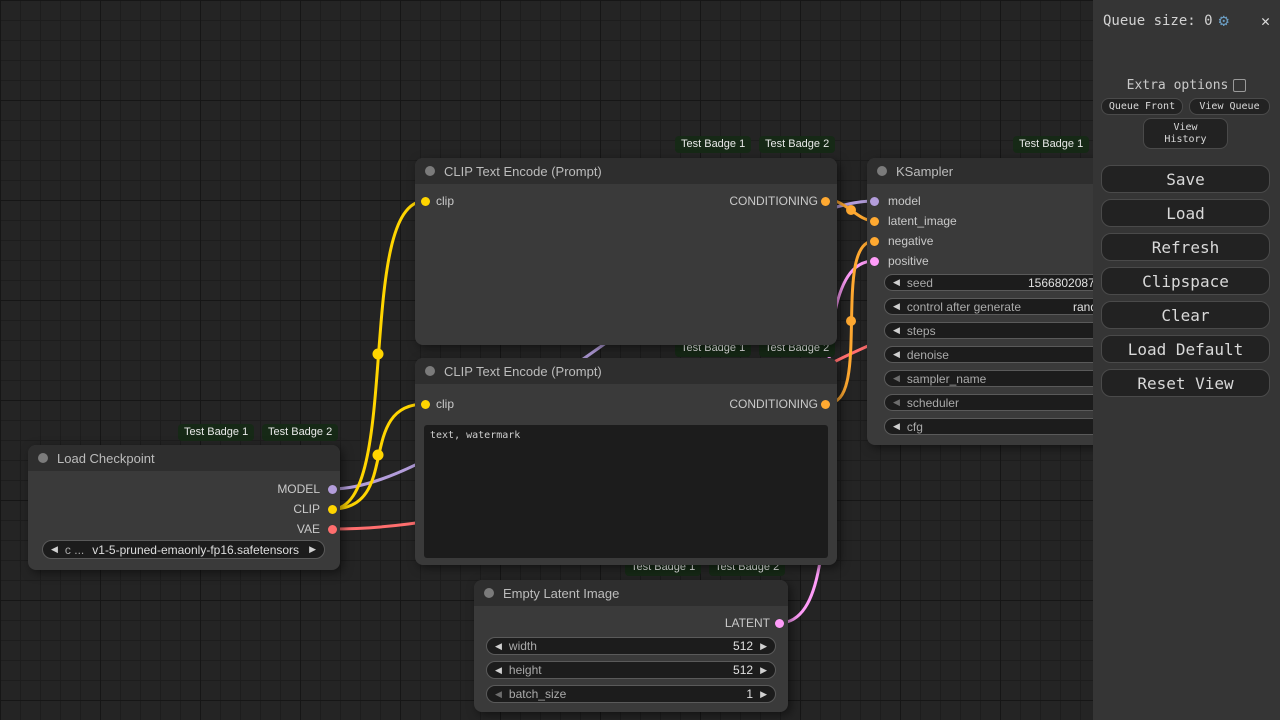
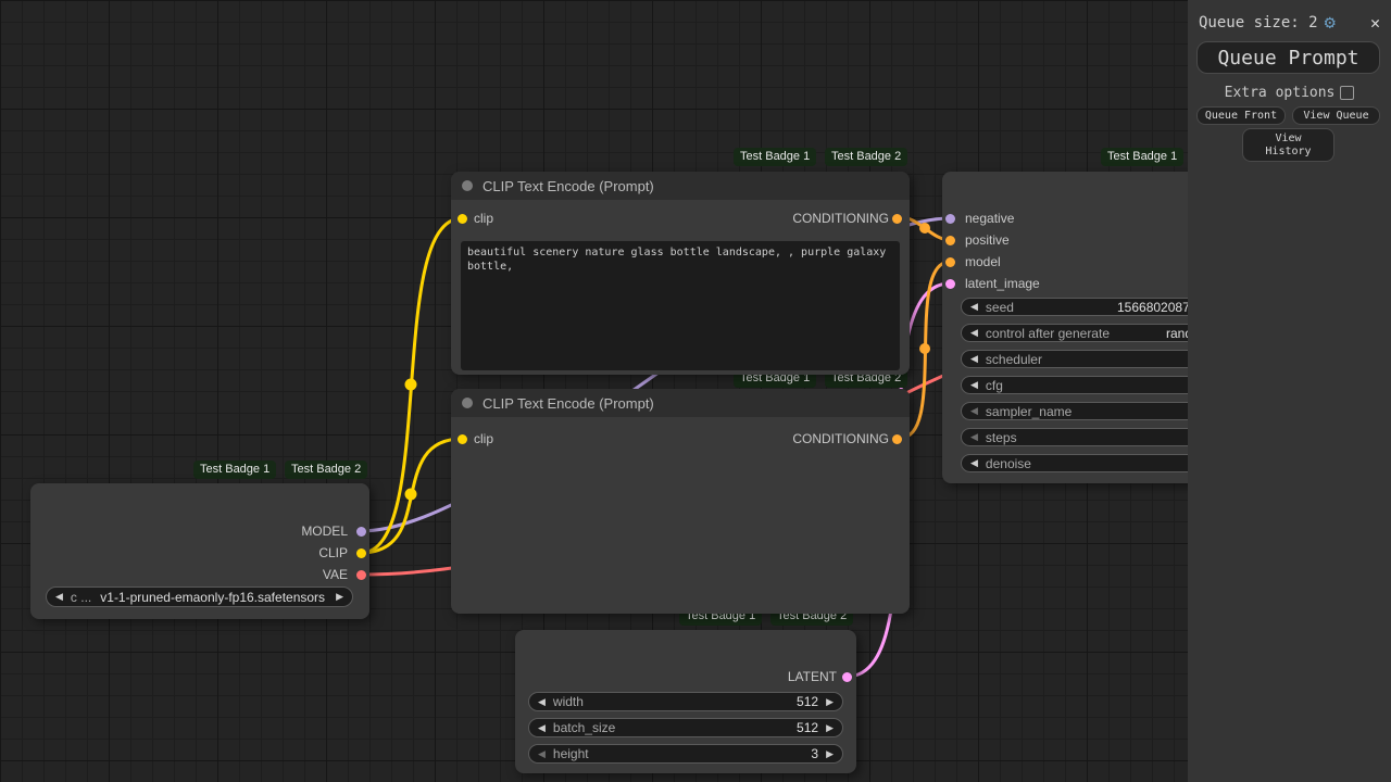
  Test Badge 1
  Test Badge 2
  Test Badge 1
  Test Badge 2
  Test Badge 1
  Test Badge 1
  Test Badge 2
  Test Badge 1
  Test Badge 2
  CLIP Text Encode (Prompt)
  clip
  CONDITIONING
+ beautiful scenery nature glass bottle landscape, , purple galaxy bottle,
  CLIP Text Encode (Prompt)
  clip
  CONDITIONING
- text, watermark
- KSampler
- model
+ negative
- latent_image
+ positive
- negative
+ model
- positive
+ latent_image
  ◀
  seed
  1566802087
  ◀
  control after generate
  ◀
- steps
+ scheduler
  ◀
- denoise
+ cfg
  ◀
  sampler_name
  ◀
- scheduler
+ steps
  ◀
- cfg
+ denoise
- Load Checkpoint
  MODEL
  CLIP
  VAE
  ◀
  c ...
- v1-5-pruned-emaonly-fp16.safetensors
+ v1-1-pruned-emaonly-fp16.safetensors
  ▶
- Empty Latent Image
  LATENT
  ◀
  width
  512
  ▶
  ◀
- height
+ batch_size
  512
  ▶
  ◀
- batch_size
+ height
- 1
+ 3
  ▶
- Queue size: 0
+ Queue size: 2
  ⚙
  ✕
+ Queue Prompt
  Extra options
  Queue Front
  View Queue
  View History
- Save
- Load
- Refresh
- Clipspace
- Clear
- Load Default
- Reset View
